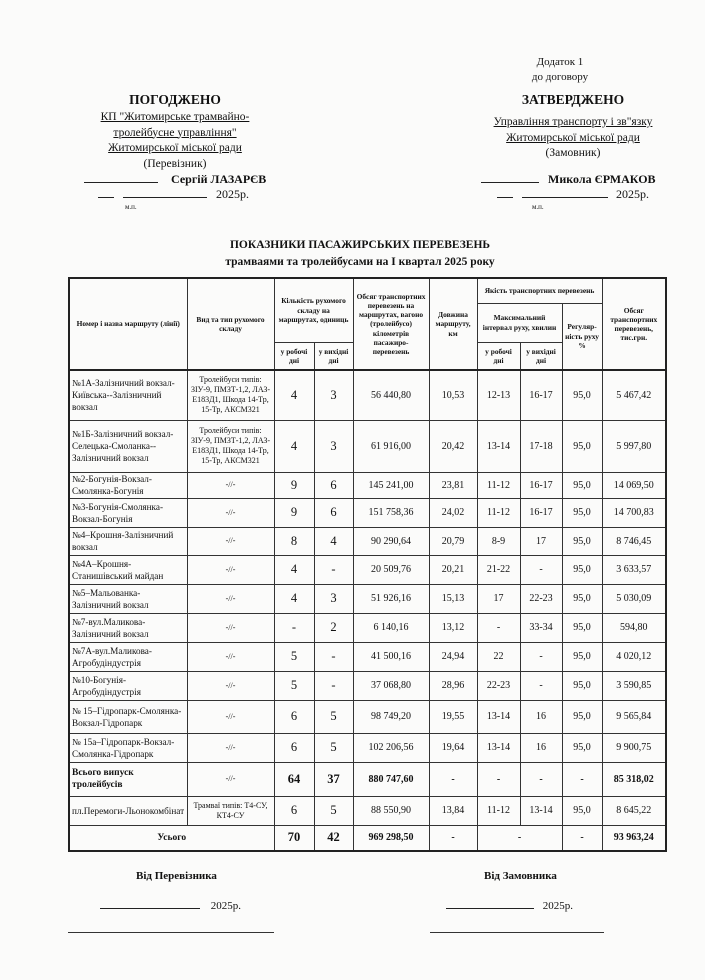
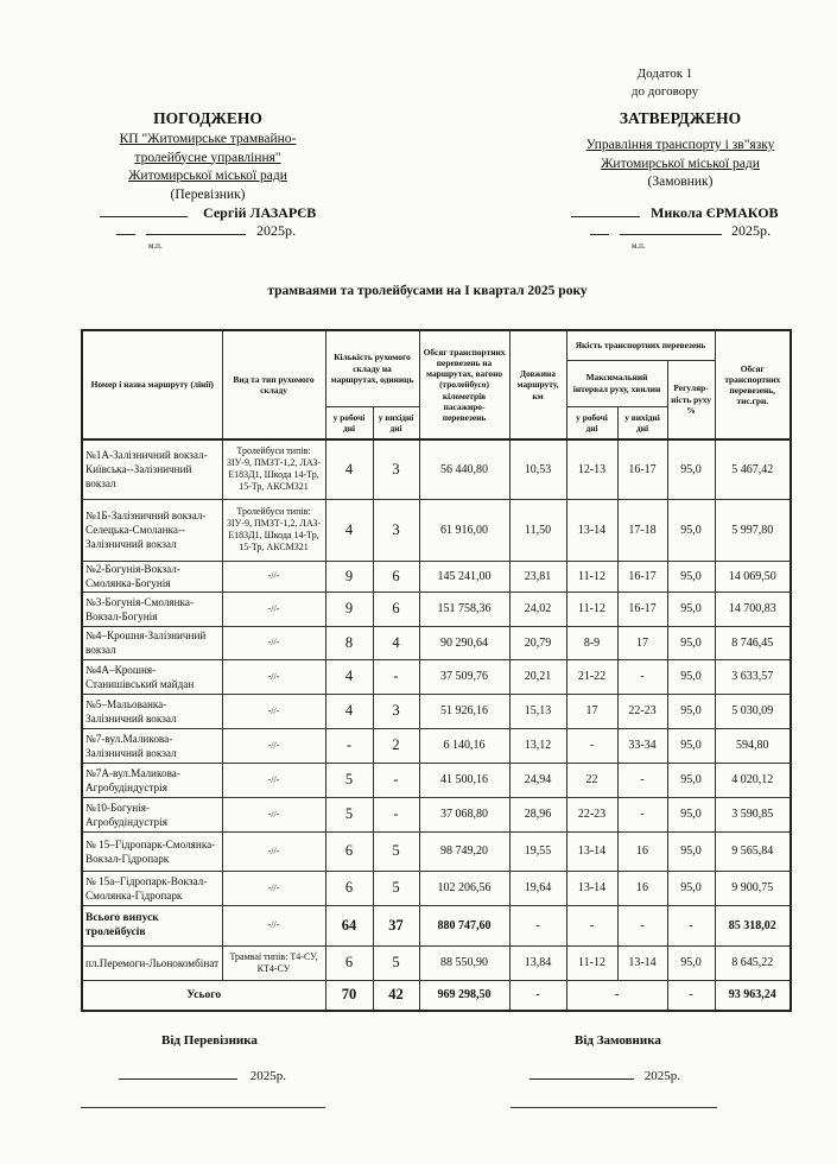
  Додаток 1
  до договору
  ПОГОДЖЕНО
  КП "Житомирське трамвайно-
  тролейбусне управління"
  Житомирської міської ради
  (Перевізник)
  Сергій ЛАЗАРЄВ
  2025р.
  м.п.
  ЗАТВЕРДЖЕНО
  Управління транспорту і зв"язку
  Житомирської міської ради
  (Замовник)
  Микола ЄРМАКОВ
  2025р.
  м.п.
- ПОКАЗНИКИ ПАСАЖИРСЬКИХ ПЕРЕВЕЗЕНЬ
  трамваями та тролейбусами на І квартал 2025 року
  Номер і назва маршруту (лінії)	Вид та тип рухомого складу	Кількість рухомого складу на маршрутах, одиниць	Обсяг транспортних перевезень на маршрутах, вагоно (тролейбусо) кілометрів пасажиро-перевезень	Довжина маршруту, км	Якість транспортних перевезень	Обсяг транспортних перевезень, тис.грн.
  Максимальний інтервал руху, хвилин	Регуляр-ність руху %
  у робочі дні	у вихідні дні	у робочі дні	у вихідні дні
  №1А-Залізничний вокзал-Київська--Залізничний вокзал	Тролейбуси типів: ЗІУ-9, ПМЗТ-1,2, ЛАЗ-Е183Д1, Шкода 14-Тр, 15-Тр, АКСМ321	4	3	56 440,80	10,53	12-13	16-17	95,0	5 467,42
- №1Б-Залізничний вокзал-Селецька-Смоланка--Залізничний вокзал	Тролейбуси типів: ЗІУ-9, ПМЗТ-1,2, ЛАЗ-Е183Д1, Шкода 14-Тр, 15-Тр, АКСМ321	4	3	61 916,00	20,42	13-14	17-18	95,0	5 997,80
+ №1Б-Залізничний вокзал-Селецька-Смоланка--Залізничний вокзал	Тролейбуси типів: ЗІУ-9, ПМЗТ-1,2, ЛАЗ-Е183Д1, Шкода 14-Тр, 15-Тр, АКСМ321	4	3	61 916,00	11,50	13-14	17-18	95,0	5 997,80
  №2-Богунія-Вокзал-Смолянка-Богунія	-//-	9	6	145 241,00	23,81	11-12	16-17	95,0	14 069,50
  №3-Богунія-Смолянка-Вокзал-Богунія	-//-	9	6	151 758,36	24,02	11-12	16-17	95,0	14 700,83
  №4–Крошня-Залізничний вокзал	-//-	8	4	90 290,64	20,79	8-9	17	95,0	8 746,45
- №4А–Крошня-Станишівський майдан	-//-	4	-	20 509,76	20,21	21-22	-	95,0	3 633,57
+ №4А–Крошня-Станишівський майдан	-//-	4	-	37 509,76	20,21	21-22	-	95,0	3 633,57
  №5–Мальованка-Залізничний вокзал	-//-	4	3	51 926,16	15,13	17	22-23	95,0	5 030,09
  №7-вул.Маликова-Залізничний вокзал	-//-	-	2	6 140,16	13,12	-	33-34	95,0	594,80
  №7А-вул.Маликова-Агробудіндустрія	-//-	5	-	41 500,16	24,94	22	-	95,0	4 020,12
  №10-Богунія-Агробудіндустрія	-//-	5	-	37 068,80	28,96	22-23	-	95,0	3 590,85
  № 15–Гідропарк-Смолянка-Вокзал-Гідропарк	-//-	6	5	98 749,20	19,55	13-14	16	95,0	9 565,84
  № 15а–Гідропарк-Вокзал-Смолянка-Гідропарк	-//-	6	5	102 206,56	19,64	13-14	16	95,0	9 900,75
  Всього випуск тролейбусів	-//-	64	37	880 747,60	-	-	-	-	85 318,02
  пл.Перемоги-Льонокомбінат	Трамваї типів: Т4-СУ, КТ4-СУ	6	5	88 550,90	13,84	11-12	13-14	95,0	8 645,22
  Усього	70	42	969 298,50	-	-	-	93 963,24
  Від Перевізника
  2025р.
  Від Замовника
  2025р.
